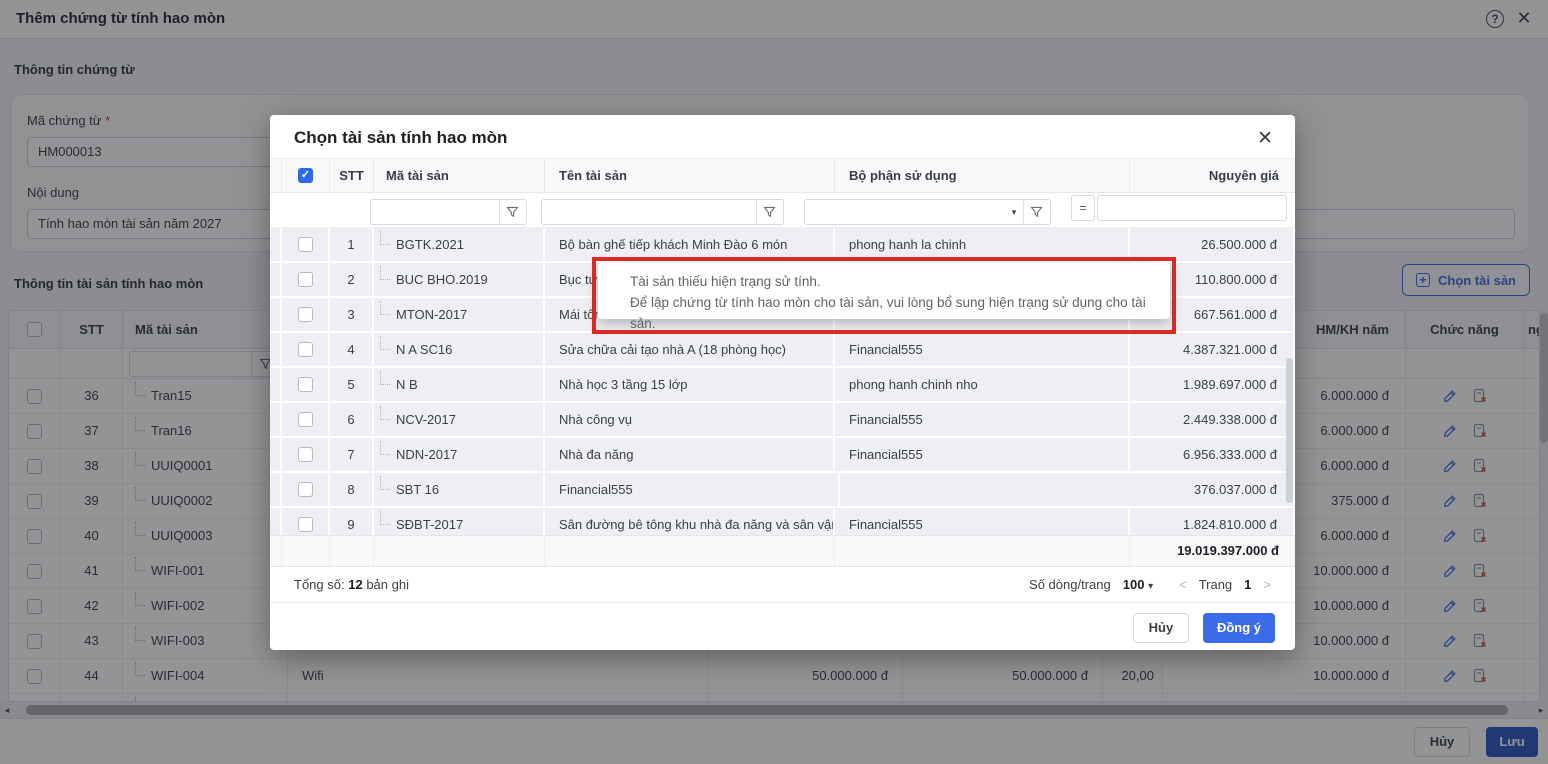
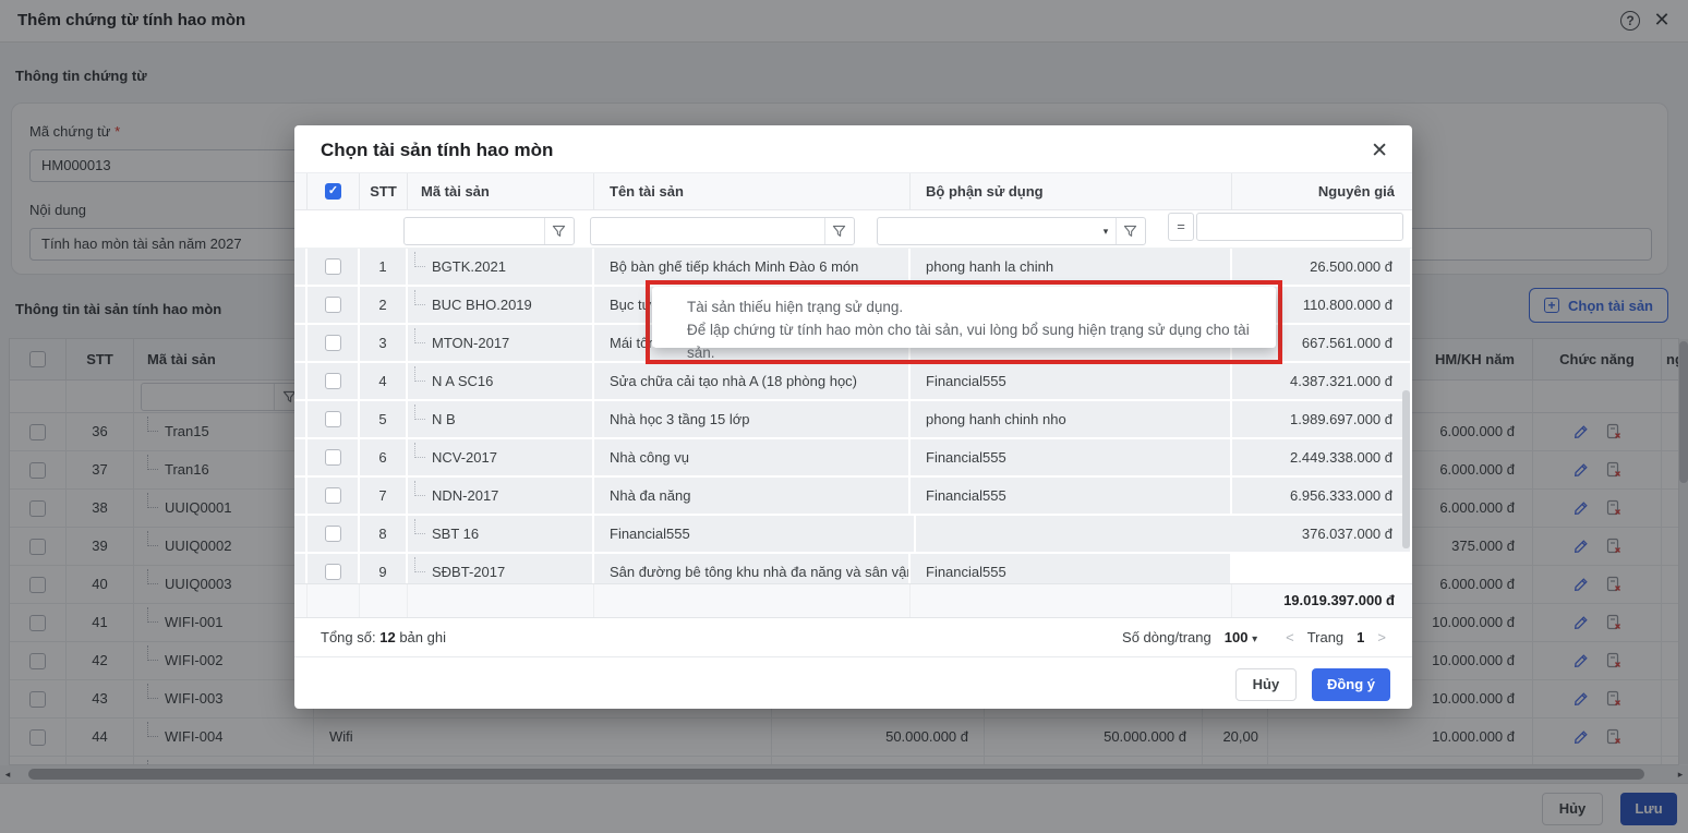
  Thêm chứng từ tính hao mòn
  ?
  ✕
  Thông tin chứng từ
  Mã chứng từ *
  HM000013
  Nội dung
  Tính hao mòn tài sản năm 2027
  Thông tin tài sản tính hao mòn
  +
  Chọn tài sản
  STT
  Mã tài sản
  HM/KH năm
  Chức năng
  36
  Tran15
  6.000.000 đ
  37
  Tran16
  6.000.000 đ
  38
  UUIQ0001
  6.000.000 đ
  39
  UUIQ0002
  375.000 đ
  40
  UUIQ0003
  6.000.000 đ
  41
  WIFI-001
  10.000.000 đ
  42
  WIFI-002
  10.000.000 đ
  43
  WIFI-003
  10.000.000 đ
  44
  WIFI-004
  Wifi
  50.000.000 đ
  50.000.000 đ
  20,00
  10.000.000 đ
  ◂
  ▸
  Hủy
  Lưu
  Chọn tài sản tính hao mòn
  ✕
  ✓
  STT
  Mã tài sản
  Tên tài sản
  Bộ phận sử dụng
  Nguyên giá
  ▾
  =
  1
  BGTK.2021
  Bộ bàn ghế tiếp khách Minh Đào 6 món
  phong hanh la chinh
  26.500.000 đ
  2
  BUC BHO.2019
  110.800.000 đ
  3
  MTON-2017
  667.561.000 đ
  4
  N A SC16
  Sửa chữa cải tạo nhà A (18 phòng học)
  Financial555
  4.387.321.000 đ
  5
  N B
  Nhà học 3 tầng 15 lớp
  phong hanh chinh nho
  1.989.697.000 đ
  6
  NCV-2017
  Nhà công vụ
  Financial555
  2.449.338.000 đ
  7
  NDN-2017
  Nhà đa năng
  Financial555
  6.956.333.000 đ
  8
  SBT 16
  Financial555
  376.037.000 đ
  9
  SĐBT-2017
  Sân đường bê tông khu nhà đa năng và sân vậ
  Financial555
- 1.824.810.000 đ
  19.019.397.000 đ
  Tổng số: 12 bản ghi
  Số dòng/trang
  100 ▾
  <
  Trang
  1
  >
  Hủy
  Đồng ý
- Tài sản thiếu hiện trạng sử tính.
+ Tài sản thiếu hiện trạng sử dụng.
  Để lập chứng từ tính hao mòn cho tài sản, vui lòng bổ sung hiện trạng sử dụng cho tài sản.
